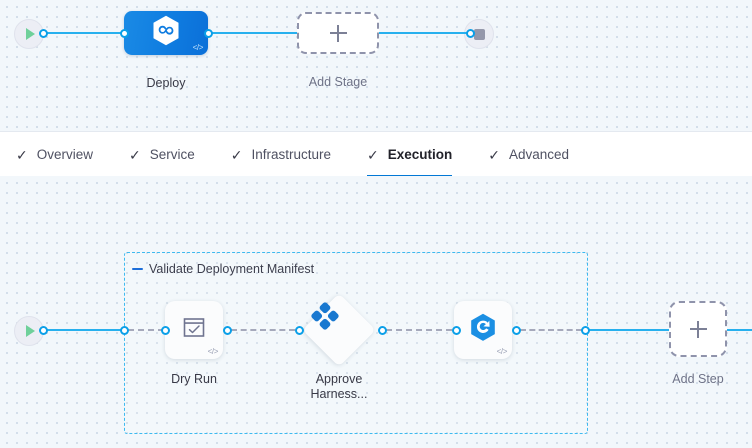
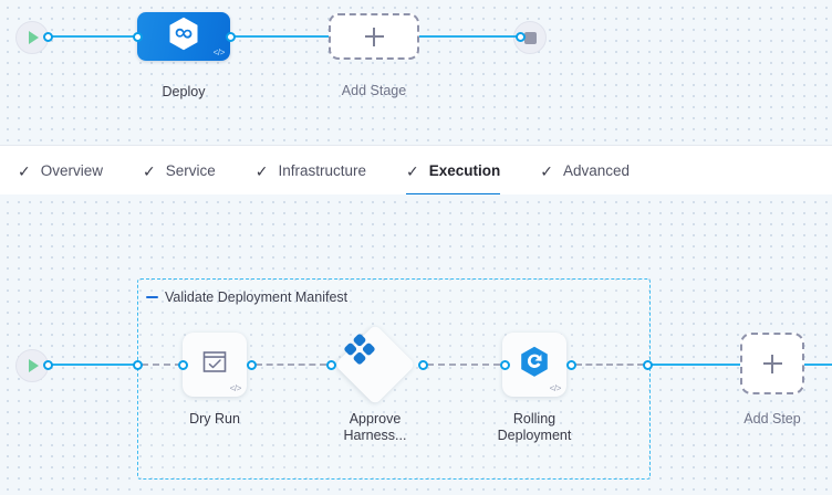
  </>
  Deploy
  Add Stage
  ✓
  Overview
  ✓
  Service
  ✓
  Infrastructure
  ✓
  Execution
  ✓
  Advanced
  Validate Deployment Manifest
  </>
  Dry Run
  Approve
  Harness...
  </>
+ Rolling
+ Deployment
  Add Step
